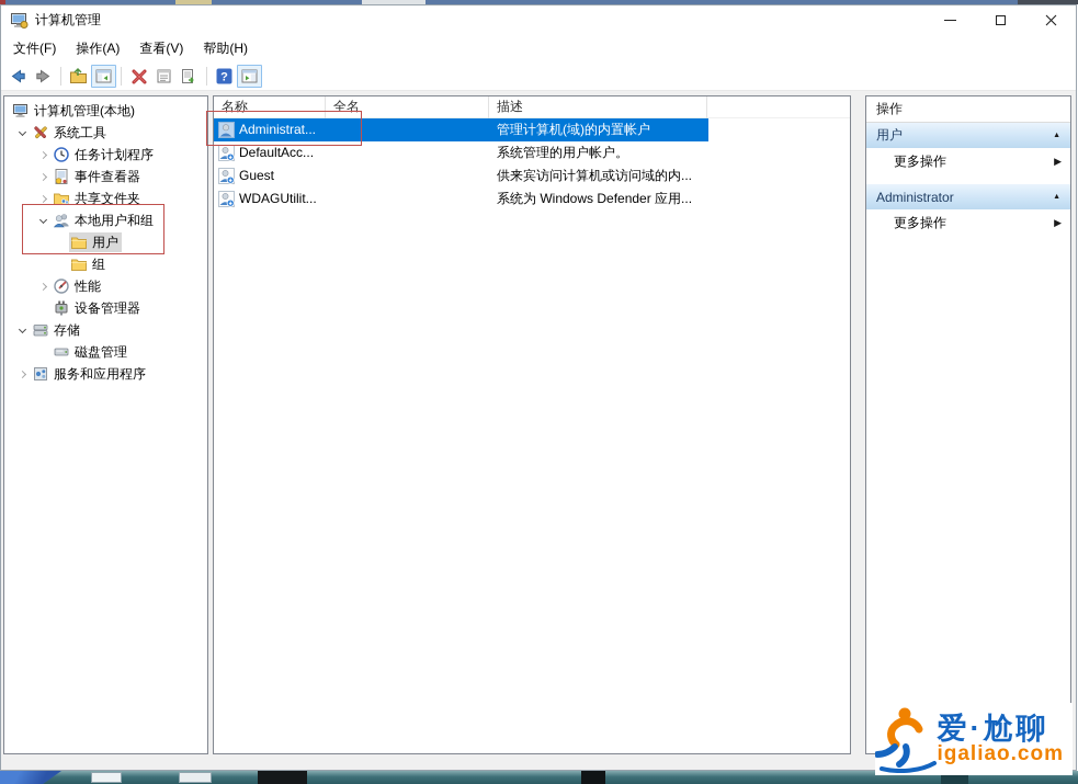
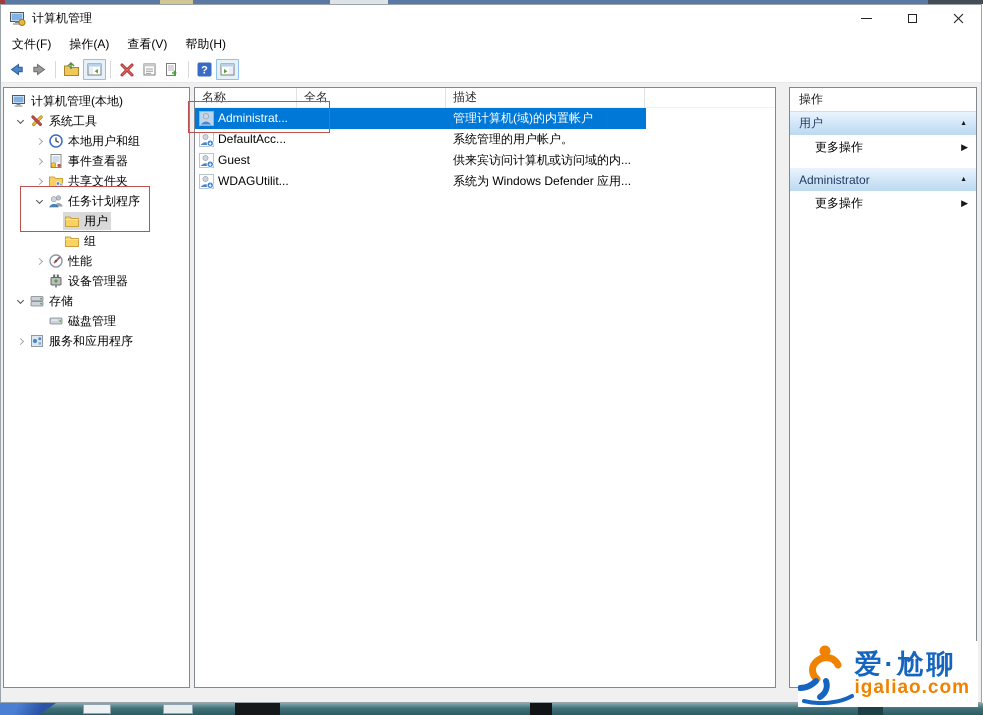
  计算机管理
  文件(F)
  操作(A)
  查看(V)
  帮助(H)
  ?
  计算机管理(本地)
  系统工具
- 任务计划程序
+ 本地用户和组
  事件查看器
  共享文件夹
- 本地用户和组
+ 任务计划程序
  用户
  组
  性能
  设备管理器
  存储
  磁盘管理
  服务和应用程序
  名称
  全名
  描述
  Administrat...
  管理计算机(域)的内置帐户
  DefaultAcc...
  系统管理的用户帐户。
  Guest
  供来宾访问计算机或访问域的内...
  WDAGUtilit...
  系统为 Windows Defender 应用...
  操作
  用户
  更多操作
  ▶
  Administrator
  更多操作
  ▶
  爱·尬聊
  igaliao.com
